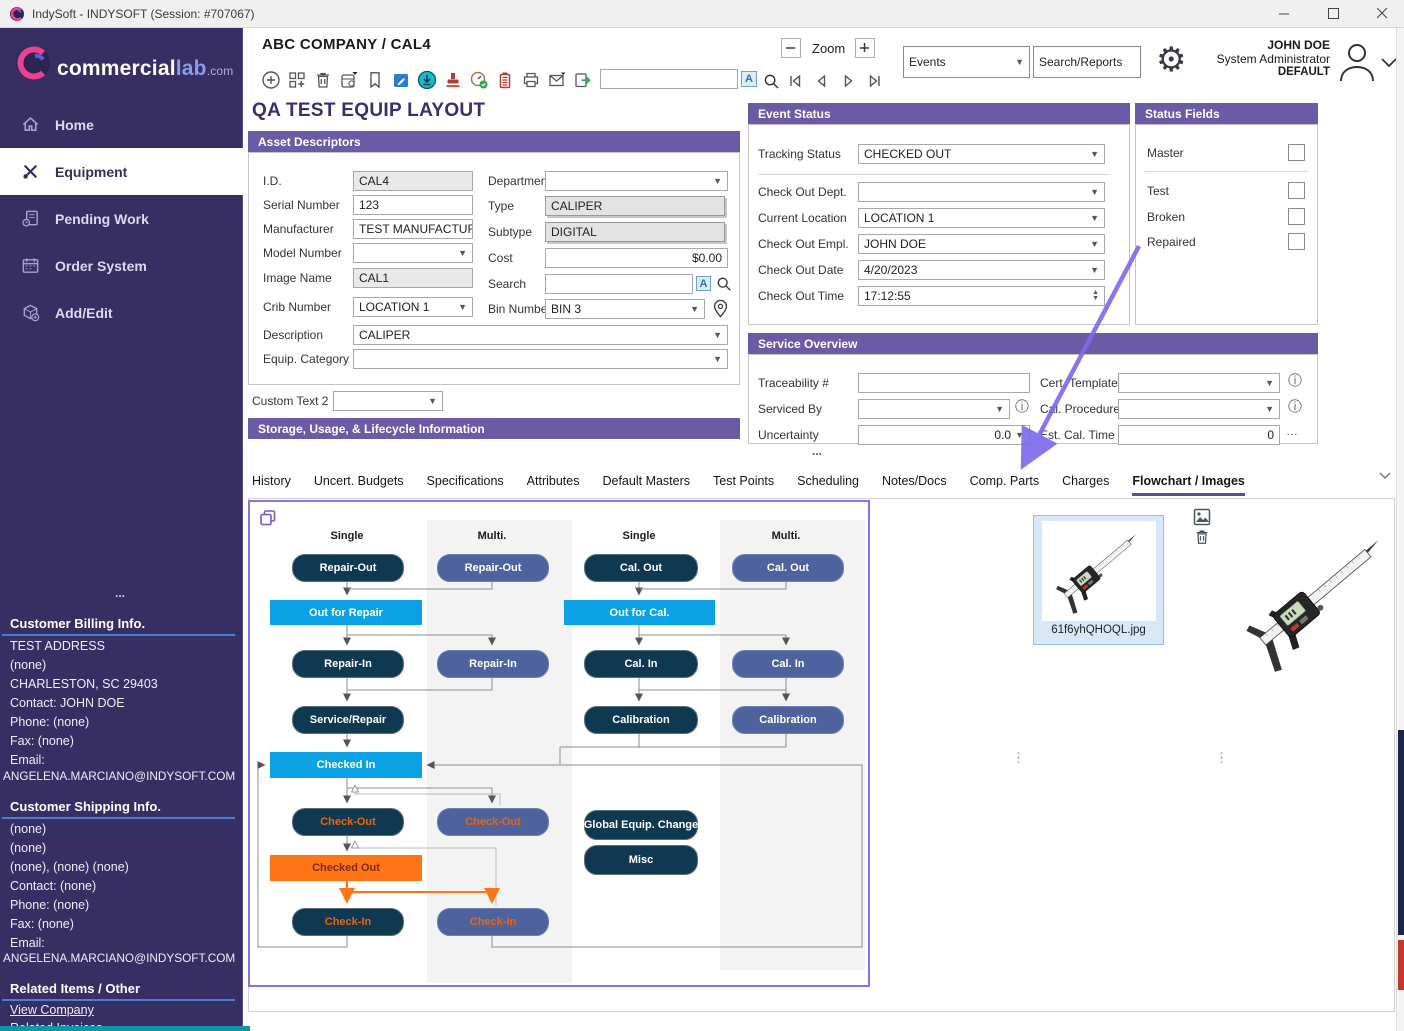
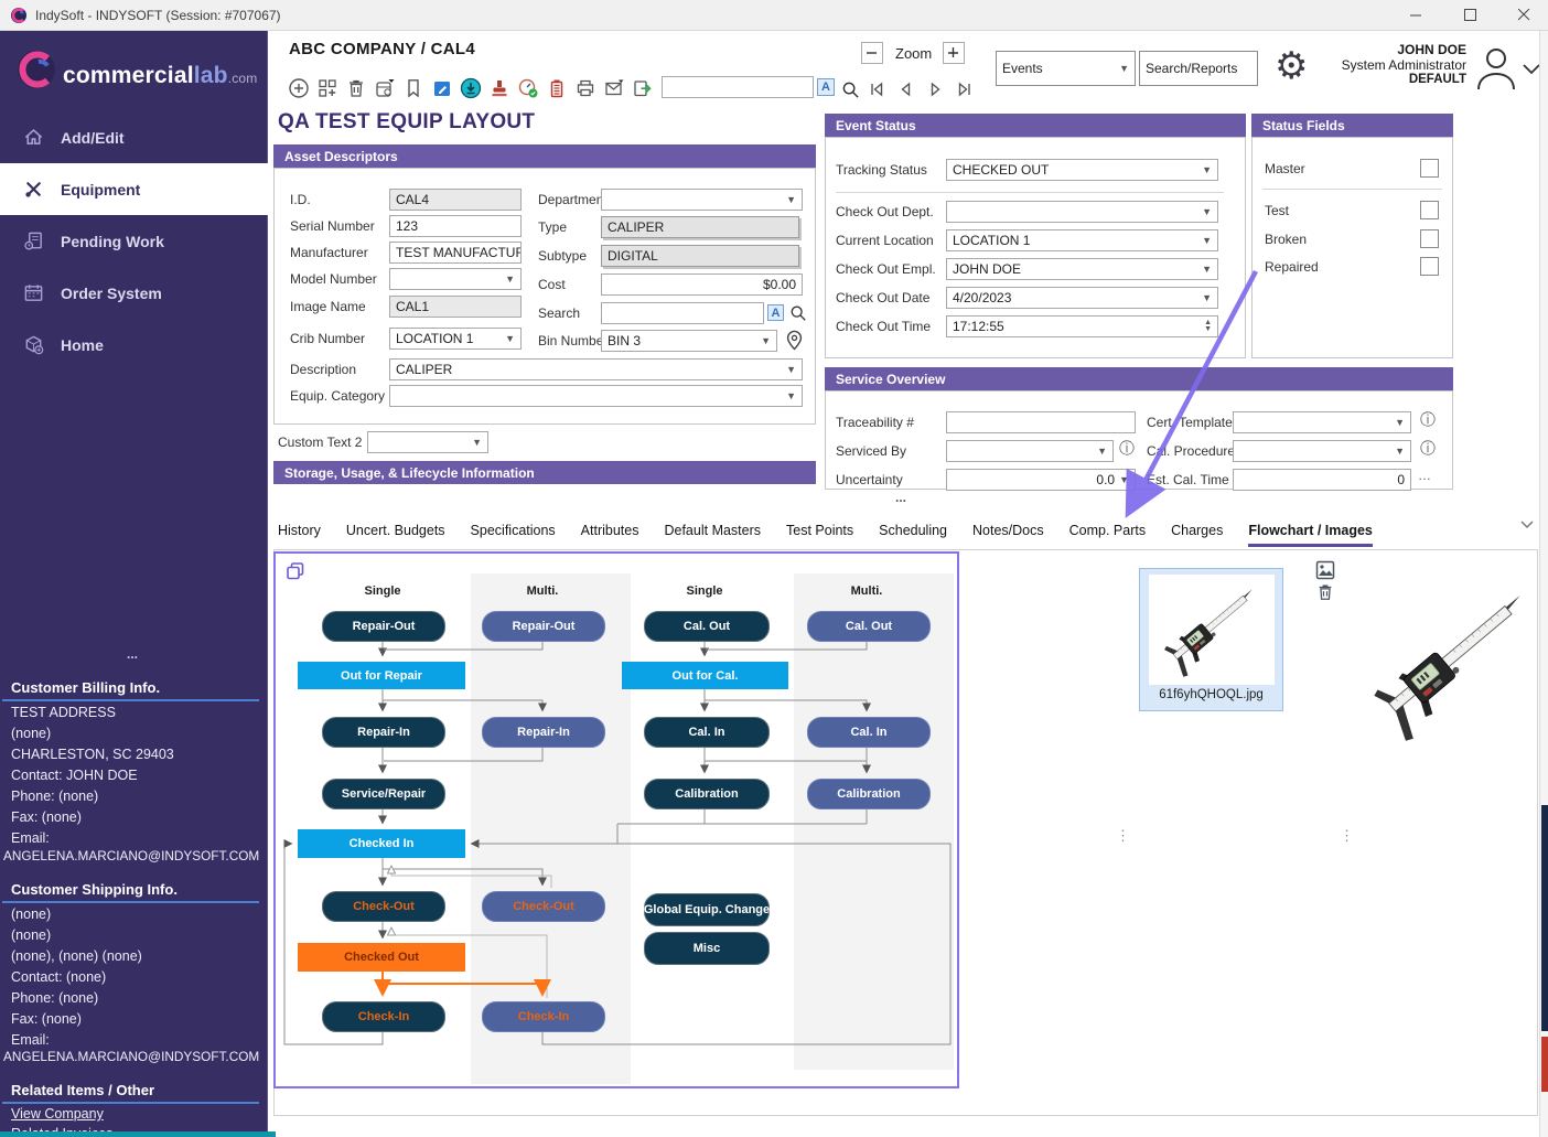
  IndySoft - INDYSOFT (Session: #707067)
  commerciallab.com
- Home
+ Add/Edit
  Equipment
  Pending Work
  Order System
- Add/Edit
+ Home
  ...
  Customer Billing Info.
  TEST ADDRESS
  (none)
  CHARLESTON, SC 29403
  Contact: JOHN DOE
  Phone: (none)
  Fax: (none)
  Email:
  ANGELENA.MARCIANO@INDYSOFT.COM
  Customer Shipping Info.
  (none)
  (none)
  (none), (none) (none)
  Contact: (none)
  Phone: (none)
  Fax: (none)
  Email:
  ANGELENA.MARCIANO@INDYSOFT.COM
  Related Items / Other
  View Company
  ABC COMPANY / CAL4
  A
  Zoom
  Events
  ▼
  Search/Reports
  ⚙
  JOHN DOE
  System Administrator
  DEFAULT
  QA TEST EQUIP LAYOUT
  Asset Descriptors
  I.D.
  CAL4
  Serial Number
  123
  Manufacturer
  TEST MANUFACTUR
  Model Number
  ▼
  Image Name
  CAL1
  Crib Number
  LOCATION 1
  ▼
  Departme
  ▼
  Type
  CALIPER
  Subtype
  DIGITAL
  Cost
  $0.00
  Search
  A
  Bin Numb
  BIN 3
  ▼
  Description
  CALIPER
  ▼
  Equip. Category
  ▼
  Custom Text 2
  ▼
  Storage, Usage, & Lifecycle Information
  Event Status
  Tracking Status
  CHECKED OUT
  ▼
  Check Out Dept.
  ▼
  Current Location
  LOCATION 1
  ▼
  Check Out Empl.
  JOHN DOE
  ▼
  Check Out Date
  4/20/2023
  ▼
  Check Out Time
  17:12:55
  Status Fields
  Master
  Test
  Broken
  Repaired
  Service Overview
  Traceability #
  Serviced By
  ▼
  ⓘ
  Uncertainty
  0.0
  ▼
  Cert Template
  ▼
  ⓘ
  Cl. Procedure
  ▼
  ⓘ
  Est. Cal. Time
  0
  …
  ...
  History
  Uncert. Budgets
  Specifications
  Attributes
  Default Masters
  Test Points
  Scheduling
  Notes/Docs
  Comp. Parts
  Charges
  Flowchart / Images
  Single
  Multi.
  Single
  Multi.
  Repair-Out
  Repair-Out
  Out for Repair
  Repair-In
  Repair-In
  Service/Repair
  Checked In
  Check-Out
  Check-Out
  Checked Out
  Check-In
  Check-In
  Cal. Out
  Cal. Out
  Out for Cal.
  Cal. In
  Cal. In
  Calibration
  Calibration
  Global Equip. Change
  Misc
  61f6yhQHOQL.jpg
  ⋮
  ⋮
